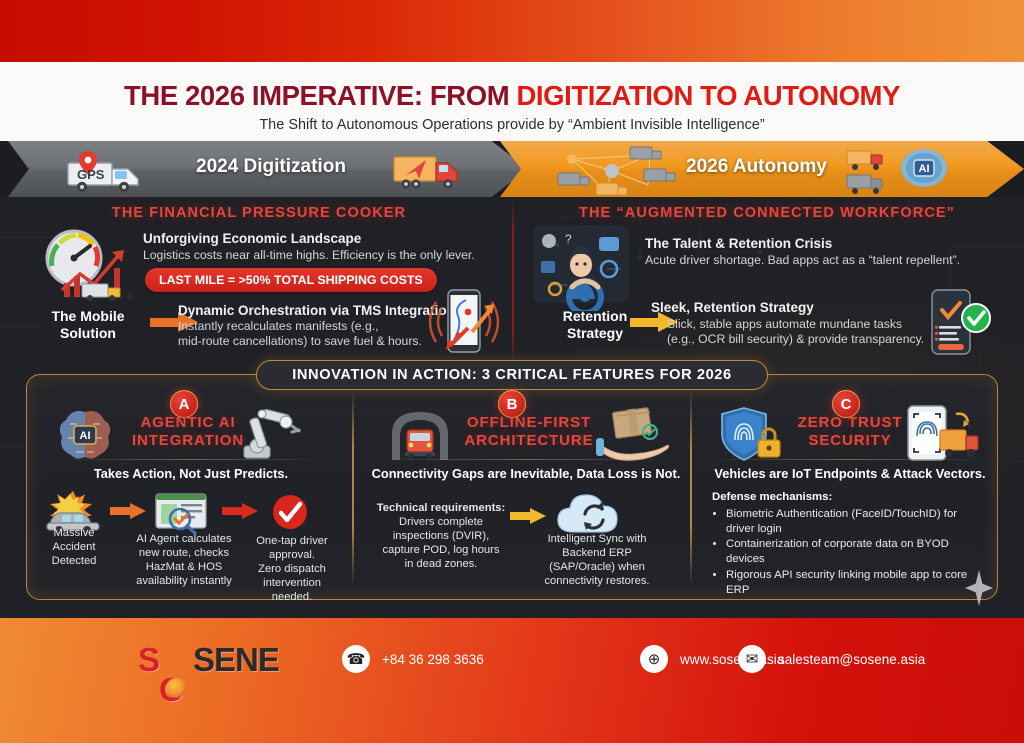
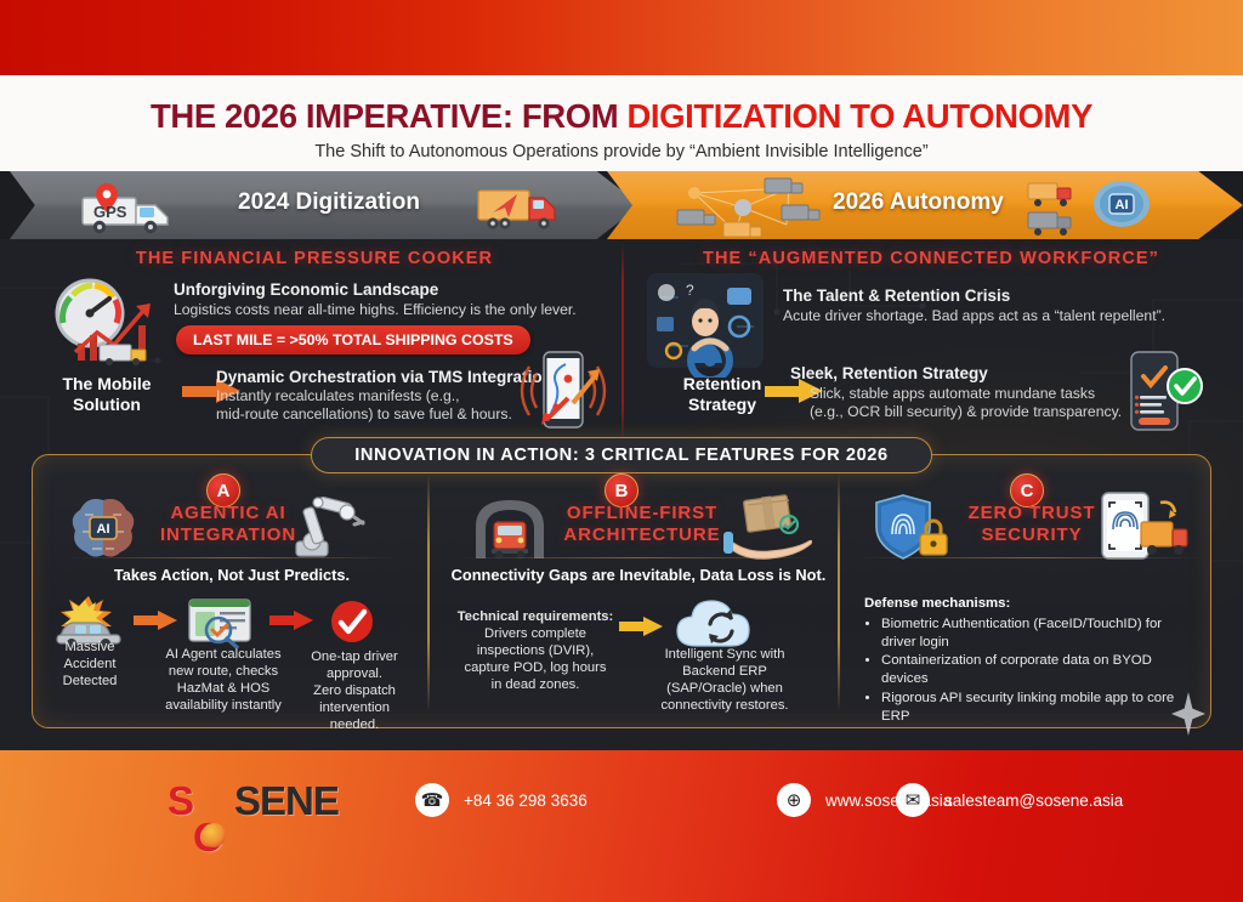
  THE 2026 IMPERATIVE: FROM DIGITIZATION TO AUTONOMY
  The Shift to Autonomous Operations provide by “Ambient Invisible Intelligence”
  GPS
  2024 Digitization
  AI
  2026 Autonomy
  THE FINANCIAL PRESSURE COOKER
  Unforgiving Economic Landscape
  Logistics costs near all-time highs. Efficiency is the only lever.
  LAST MILE = >50% TOTAL SHIPPING COSTS
  The Mobile
  Solution
  Dynamic Orchestration via TMS Integratio
  Instantly recalculates manifests (e.g.,
  mid-route cancellations) to save fuel & hours.
  THE “AUGMENTED CONNECTED WORKFORCE”
  ?
  The Talent & Retention Crisis
  Acute driver shortage. Bad apps act as a “talent repellent”.
  Retention
  Strategy
  Sleek, Retention Strategy
  Slick, stable apps automate mundane tasks
  (e.g., OCR bill security) & provide transparency.
  INNOVATION IN ACTION: 3 CRITICAL FEATURES FOR 2026
  A
  AI
  AGENTIC AI
  INTEGRATION
  Takes Action, Not Just Predicts.
  Massive
  Accident
  Detected
  AI Agent calculates
  new route, checks
  HazMat & HOS
  availability instantly
  One-tap driver
  approval.
  Zero dispatch
  intervention
  needed.
  B
  OFFLINE-FIRST
  ARCHITECTURE
  Connectivity Gaps are Inevitable, Data Loss is Not.
  Technical requirements:
  Drivers complete
  inspections (DVIR),
  capture POD, log hours
  in dead zones.
  Intelligent Sync with
  Backend ERP
  (SAP/Oracle) when
  connectivity restores.
  C
  ZERO TRUST
  SECURITY
- Vehicles are IoT Endpoints & Attack Vectors.
  Defense mechanisms:
  Biometric Authentication (FaceID/TouchID) for driver login
  Containerization of corporate data on BYOD devices
  Rigorous API security linking mobile app to core ERP
  S
  SENE
  ☎
  +84 36 298 3636
  ⊕
  ✉
  salesteam@sosene.asia
